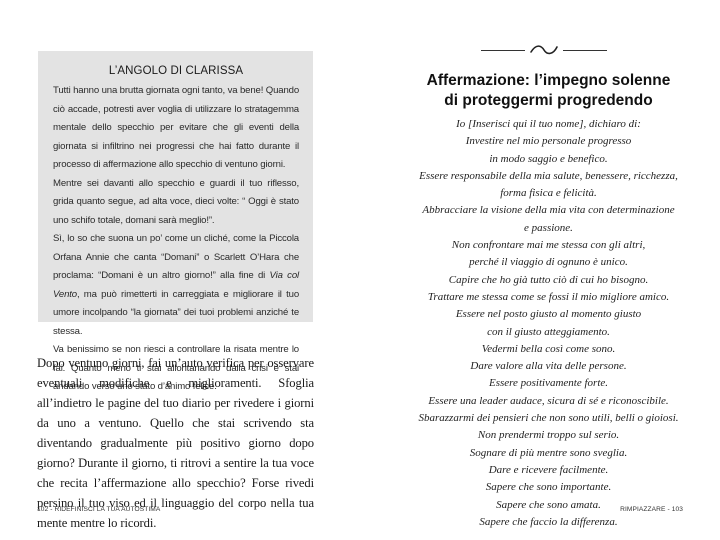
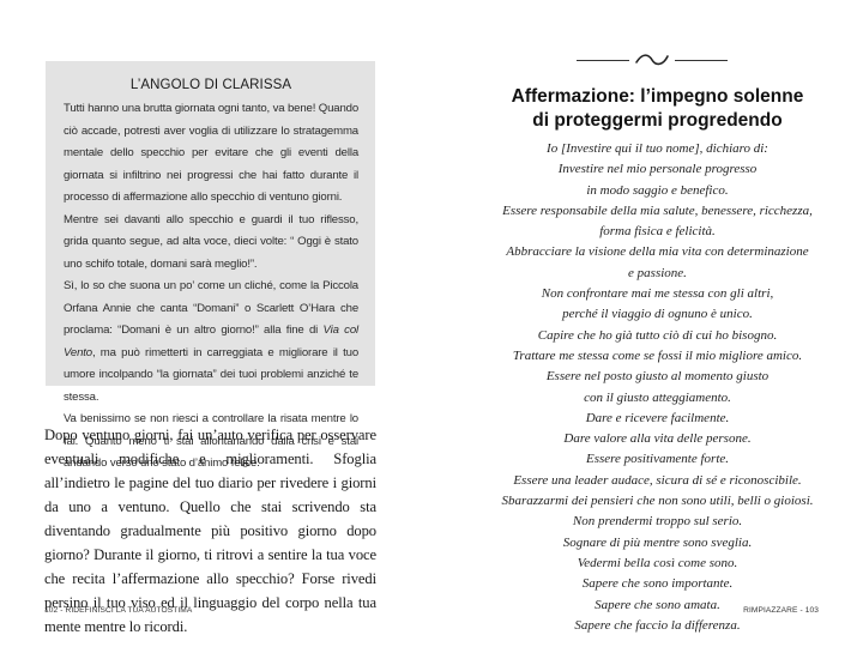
  L’ANGOLO DI CLARISSA
  Tutti hanno una brutta giornata ogni tanto, va bene! Quando ciò accade, potresti aver voglia di utilizzare lo stratagemma mentale dello specchio per evitare che gli eventi della giornata si infiltrino nei progressi che hai fatto durante il processo di affermazione allo specchio di ventuno giorni.
  Mentre sei davanti allo specchio e guardi il tuo riflesso, grida quanto segue, ad alta voce, dieci volte: “ Oggi è stato uno schifo totale, domani sarà meglio!”.
  Sì, lo so che suona un po’ come un cliché, come la Piccola Orfana Annie che canta “Domani” o Scarlett O’Hara che proclama: “Domani è un altro giorno!” alla fine di Via col Vento, ma può rimetterti in carreggiata e migliorare il tuo umore incolpando “la giornata” dei tuoi problemi anziché te stessa.
  Va benissimo se non riesci a controllare la risata mentre lo fai. Quanto meno ti stai allontanando dalla crisi e stai andando verso uno stato d’animo felice.
  Dopo ventuno giorni, fai un’auto verifica per osservare eventuali modifiche e miglioramenti. Sfoglia all’indietro le pagine del tuo diario per rivedere i giorni da uno a ventuno. Quello che stai scrivendo sta diventando gradualmente più positivo giorno dopo giorno? Durante il giorno, ti ritrovi a sentire la tua voce che recita l’affermazione allo specchio? Forse rivedi persino il tuo viso ed il linguaggio del corpo nella tua mente mentre lo ricordi.
  Affermazione: l’impegno solenne
  di proteggermi progredendo
- Io [Inserisci qui il tuo nome], dichiaro di:
+ Io [Investire qui il tuo nome], dichiaro di:
  Investire nel mio personale progresso
  in modo saggio e benefico.
  Essere responsabile della mia salute, benessere, ricchezza,
  forma fisica e felicità.
  Abbracciare la visione della mia vita con determinazione
  e passione.
  Non confrontare mai me stessa con gli altri,
  perché il viaggio di ognuno è unico.
  Capire che ho già tutto ciò di cui ho bisogno.
  Trattare me stessa come se fossi il mio migliore amico.
  Essere nel posto giusto al momento giusto
  con il giusto atteggiamento.
- Vedermi bella così come sono.
+ Dare e ricevere facilmente.
  Dare valore alla vita delle persone.
  Essere positivamente forte.
  Essere una leader audace, sicura di sé e riconoscibile.
  Sbarazzarmi dei pensieri che non sono utili, belli o gioiosi.
  Non prendermi troppo sul serio.
  Sognare di più mentre sono sveglia.
- Dare e ricevere facilmente.
+ Vedermi bella così come sono.
  Sapere che sono importante.
  Sapere che sono amata.
  Sapere che faccio la differenza.
